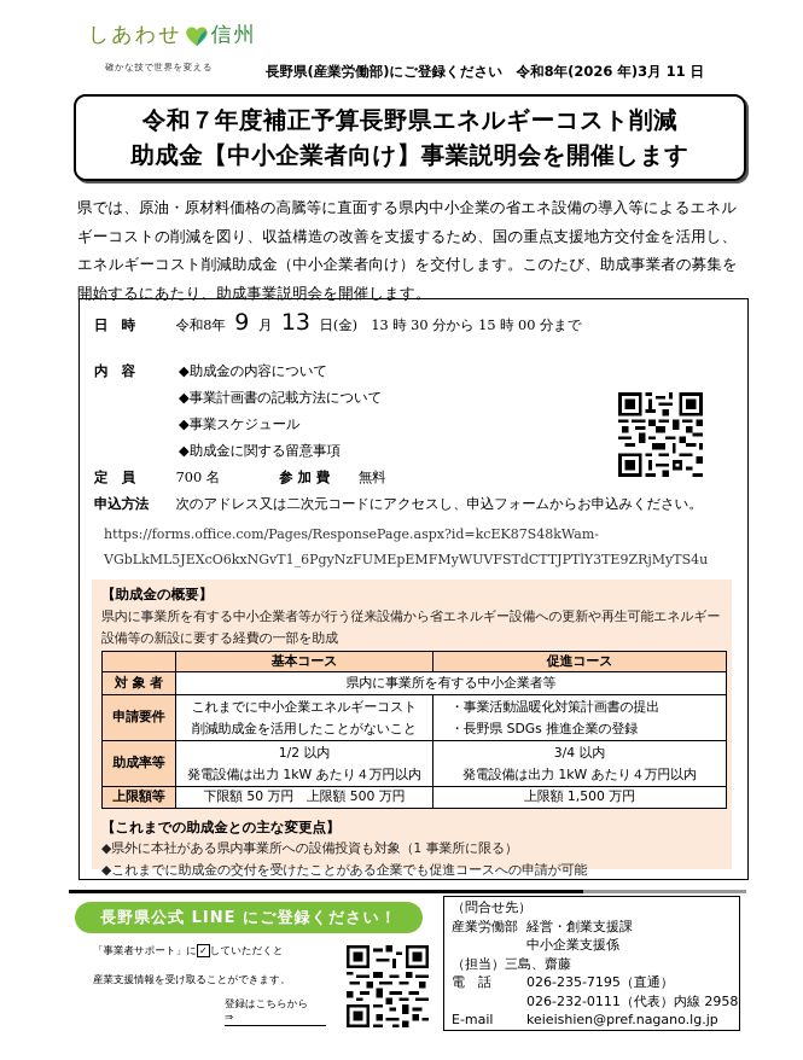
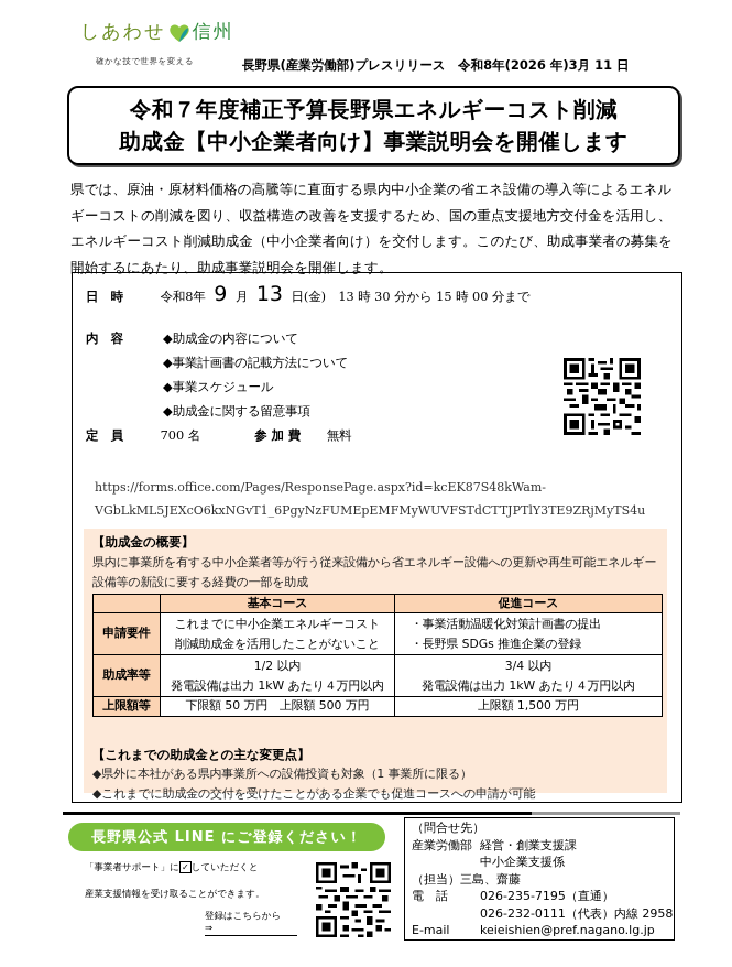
  しあわせ
  信州
  確かな技で世界を変える
- 長野県(産業労働部)にご登録ください 令和8年(2026 年)3月 11 日
+ 長野県(産業労働部)プレスリリース 令和8年(2026 年)3月 11 日
  令和７年度補正予算長野県エネルギーコスト削減
  助成金【中小企業者向け】事業説明会を開催します
  県では、原油・原材料価格の高騰等に直面する県内中小企業の省エネ設備の導入等によるエネルギーコストの削減を図り、収益構造の改善を支援するため、国の重点支援地方交付金を活用し、エネルギーコスト削減助成金（中小企業者向け）を交付します。このたび、助成事業者の募集を開始するにあたり、助成事業説明会を開催します。
  日 時 令和8年 9 月 13 日(金) 13 時 30 分から 15 時 00 分まで
  内 容
  ◆助成金の内容について
  ◆事業計画書の記載方法について
  ◆事業スケジュール
  ◆助成金に関する留意事項
  定 員 700 名 参 加 費 無料
- 申込方法 次のアドレス又は二次元コードにアクセスし、申込フォームからお申込みください。
  https://forms.office.com/Pages/ResponsePage.aspx?id=kcEK87S48kWam-
  VGbLkML5JEXcO6kxNGvT1_6PgyNzFUMEpEMFMyWUVFSTdCTTJPTlY3TE9ZRjMyTS4u
  【助成金の概要】
  県内に事業所を有する中小企業者等が行う従来設備から省エネルギー設備への更新や再生可能エネルギー設備等の新設に要する経費の一部を助成
  	基本コース	促進コース
- 対 象 者	県内に事業所を有する中小企業者等
  申請要件	これまでに中小企業エネルギーコスト 削減助成金を活用したことがないこと	・事業活動温暖化対策計画書の提出 ・長野県 SDGs 推進企業の登録
  助成率等	1/2 以内 発電設備は出力 1kW あたり４万円以内	3/4 以内 発電設備は出力 1kW あたり４万円以内
  上限額等	下限額 50 万円 上限額 500 万円	上限額 1,500 万円
  【これまでの助成金との主な変更点】
  ◆県外に本社がある県内事業所への設備投資も対象（1 事業所に限る）
  ◆これまでに助成金の交付を受けたことがある企業でも促進コースへの申請が可能
  長野県公式 LINE にご登録ください！
  「事業者サポート」に ✓ していただくと
  産業支援情報を受け取ることができます。
  登録はこちらから ⇒
  （問合せ先）
  産業労働部 経営・創業支援課
  中小企業支援係
  （担当）三島、齋藤
  電 話 026-235-7195（直通）
  026-232-0111（代表）内線 2958
  E-mail keieishien@pref.nagano.lg.jp
